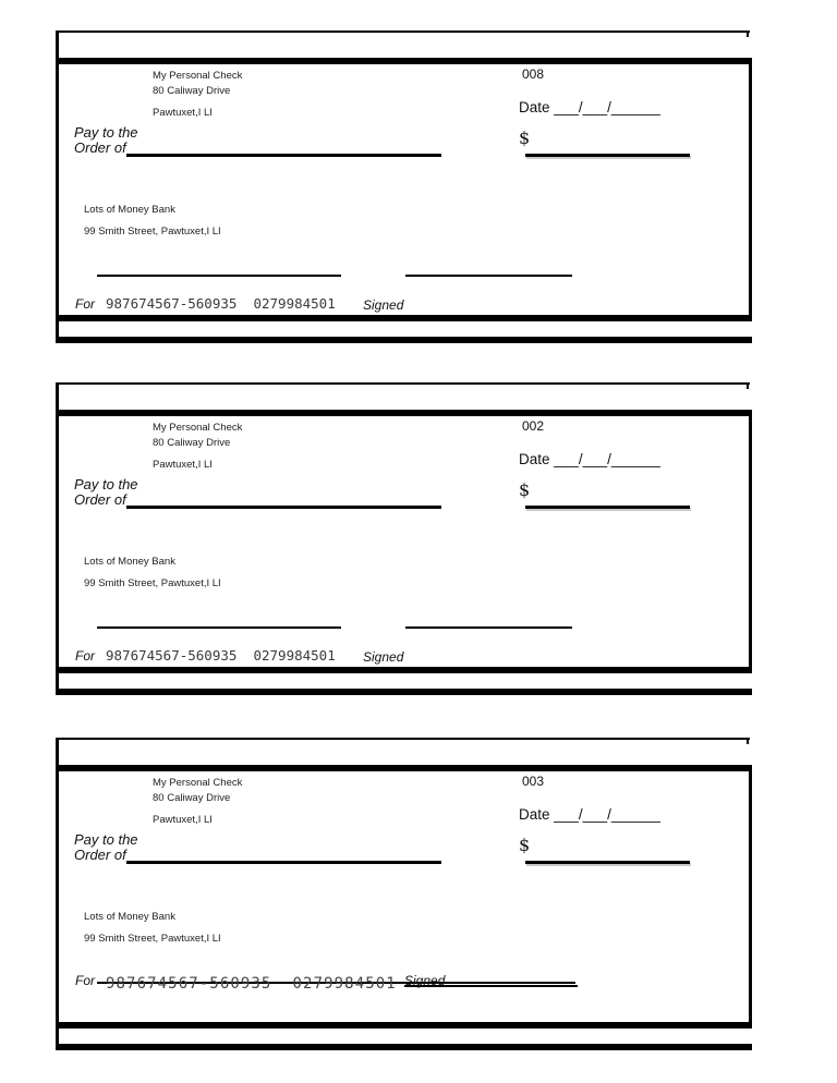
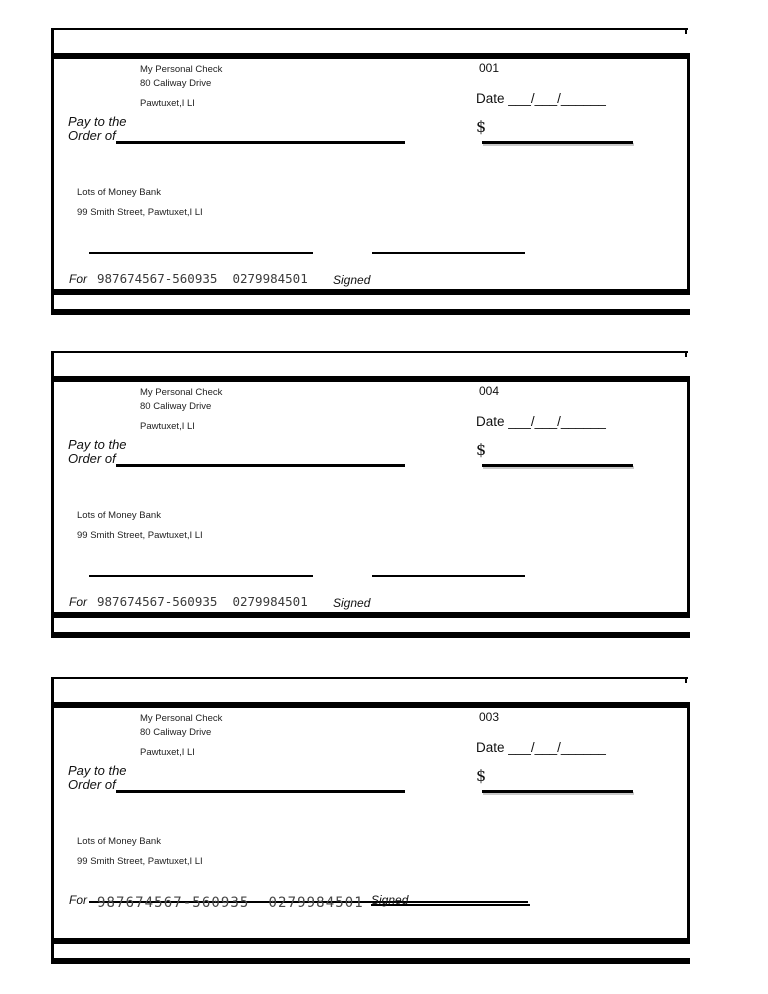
  My Personal Check
  80 Caliway Drive
  Pawtuxet,I LI
- 008
+ 001
  Date ___/___/______
  Pay to the
  Order of
  $
  Lots of Money Bank
  99 Smith Street, Pawtuxet,I LI
  For
  987674567-560935 0279984501
  Signed
  My Personal Check
  80 Caliway Drive
  Pawtuxet,I LI
- 002
+ 004
  Date ___/___/______
  Pay to the
  Order of
  $
  Lots of Money Bank
  99 Smith Street, Pawtuxet,I LI
  For
  987674567-560935 0279984501
  Signed
  My Personal Check
  80 Caliway Drive
  Pawtuxet,I LI
  003
  Date ___/___/______
  Pay to the
  Order of
  $
  Lots of Money Bank
  99 Smith Street, Pawtuxet,I LI
  For
  987674567-560935 0279984501
  Signed
